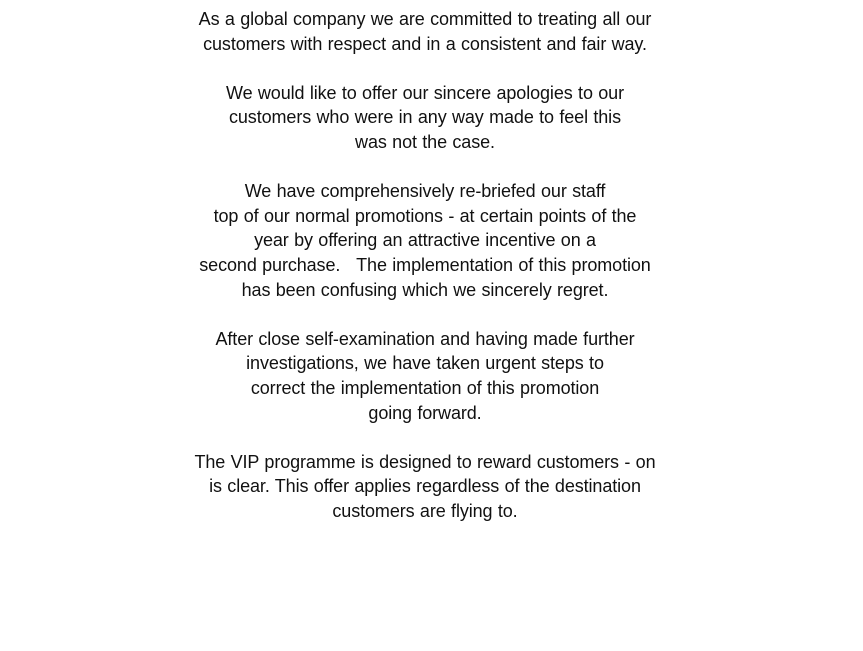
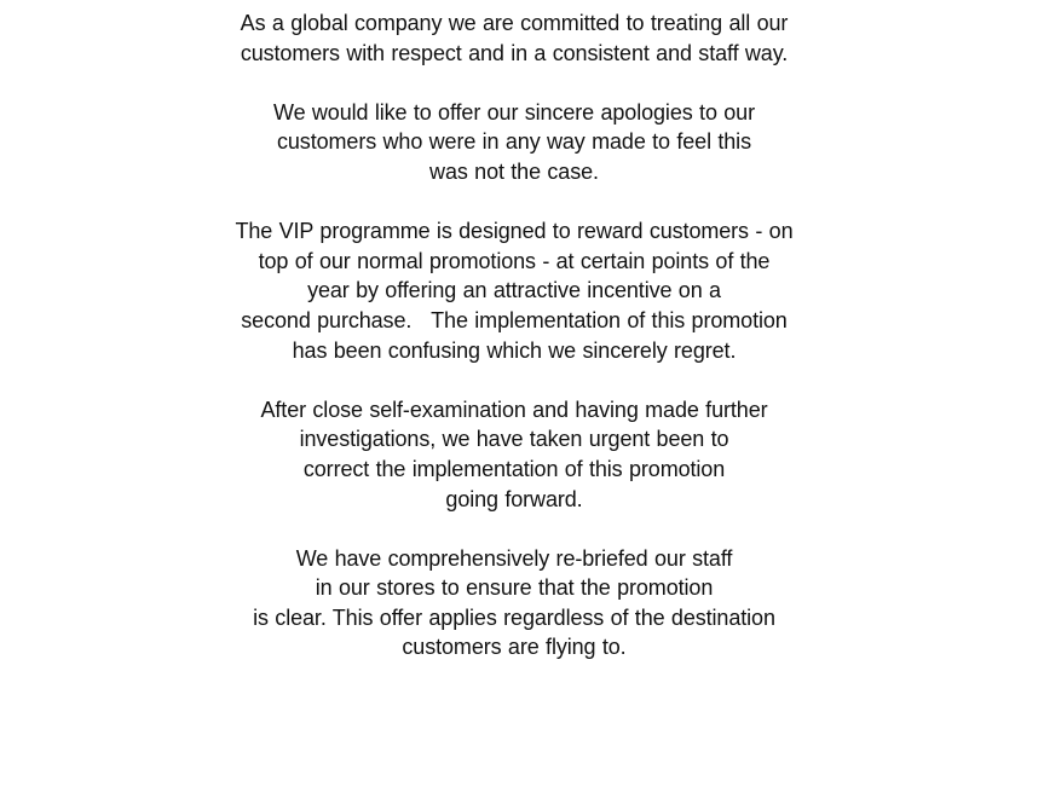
  As a global company we are committed to treating all our
- customers with respect and in a consistent and fair way.
+ customers with respect and in a consistent and staff way.
  We would like to offer our sincere apologies to our
  customers who were in any way made to feel this
  was not the case.
- We have comprehensively re-briefed our staff
+ The VIP programme is designed to reward customers - on
  top of our normal promotions - at certain points of the
  year by offering an attractive incentive on a
  second purchase. The implementation of this promotion
  has been confusing which we sincerely regret.
  After close self-examination and having made further
- investigations, we have taken urgent steps to
+ investigations, we have taken urgent been to
  correct the implementation of this promotion
  going forward.
- The VIP programme is designed to reward customers - on
+ We have comprehensively re-briefed our staff
+ in our stores to ensure that the promotion
  is clear. This offer applies regardless of the destination
  customers are flying to.
